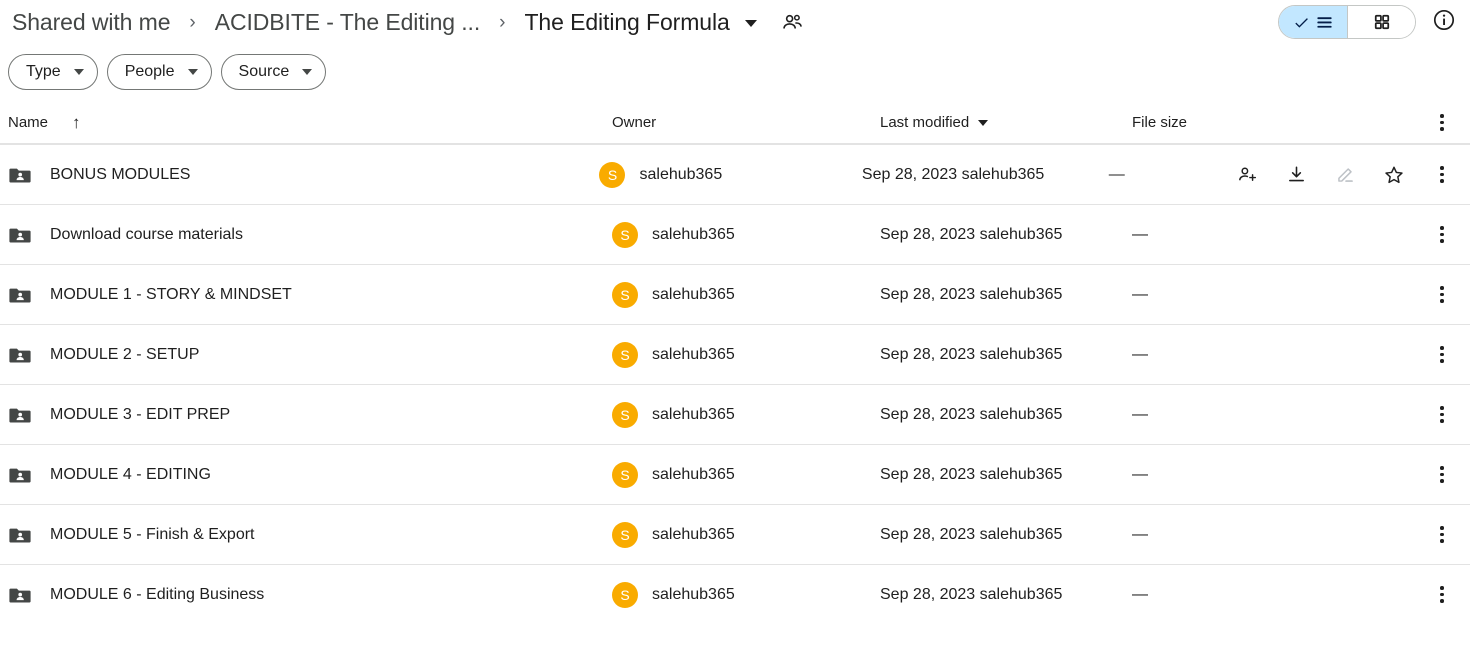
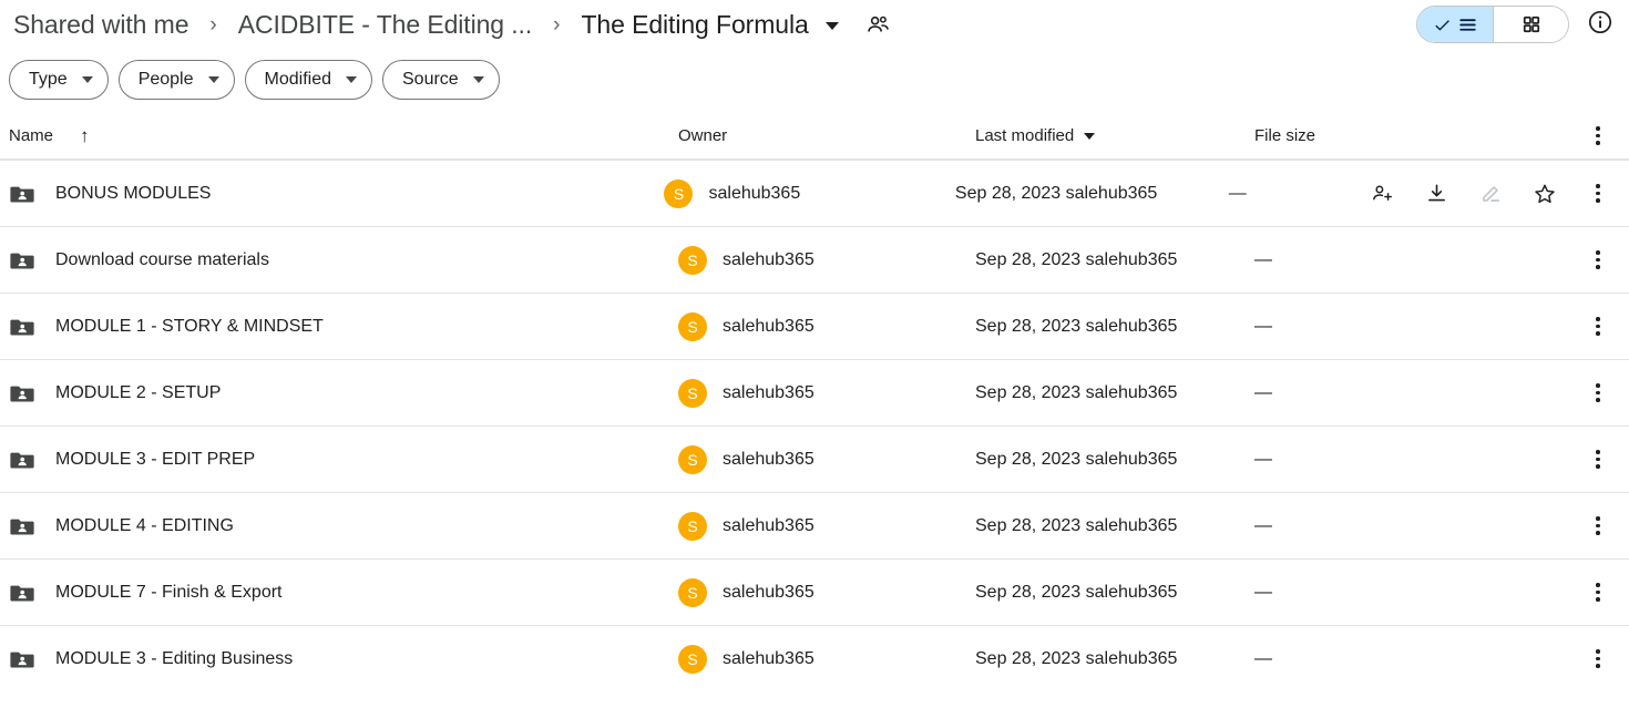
  Shared with me
  ›
  ACIDBITE - The Editing ...
  ›
  The Editing Formula
  Type
  People
+ Modified
  Source
  Name
  ↑
  Owner
  Last modified
  File size
  BONUS MODULES
  S
  salehub365
  Sep 28, 2023 salehub365
  —
  Download course materials
  S
  salehub365
  Sep 28, 2023 salehub365
  —
  MODULE 1 - STORY & MINDSET
  S
  salehub365
  Sep 28, 2023 salehub365
  —
  MODULE 2 - SETUP
  S
  salehub365
  Sep 28, 2023 salehub365
  —
  MODULE 3 - EDIT PREP
  S
  salehub365
  Sep 28, 2023 salehub365
  —
  MODULE 4 - EDITING
  S
  salehub365
  Sep 28, 2023 salehub365
  —
- MODULE 5 - Finish & Export
+ MODULE 7 - Finish & Export
  S
  salehub365
  Sep 28, 2023 salehub365
  —
- MODULE 6 - Editing Business
+ MODULE 3 - Editing Business
  S
  salehub365
  Sep 28, 2023 salehub365
  —
